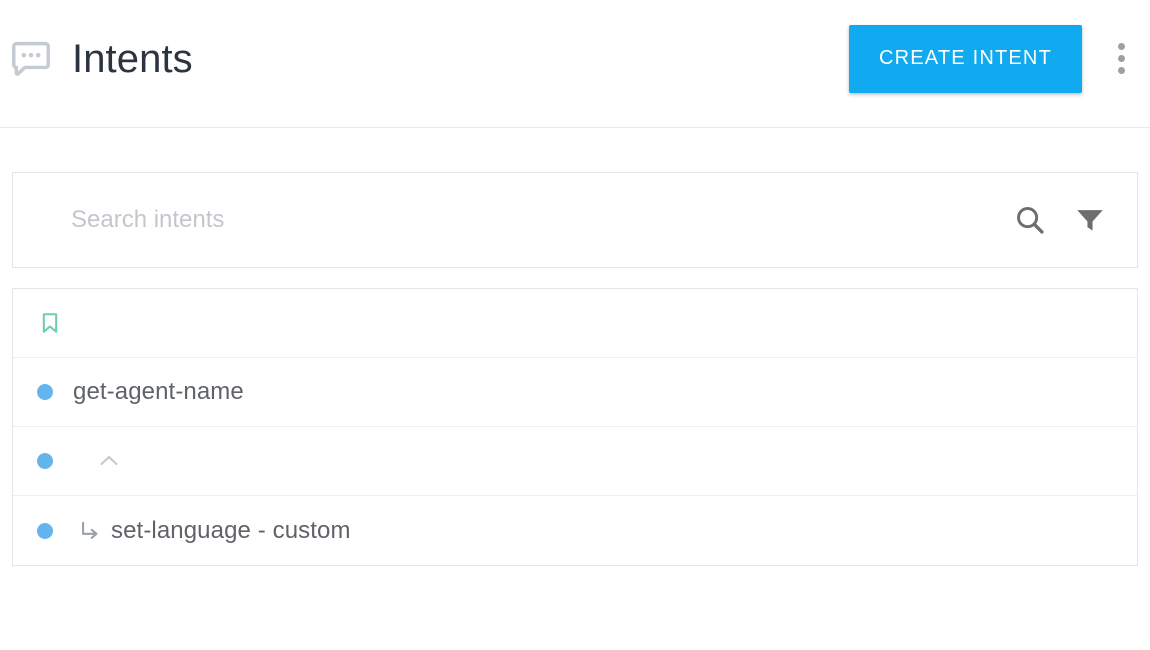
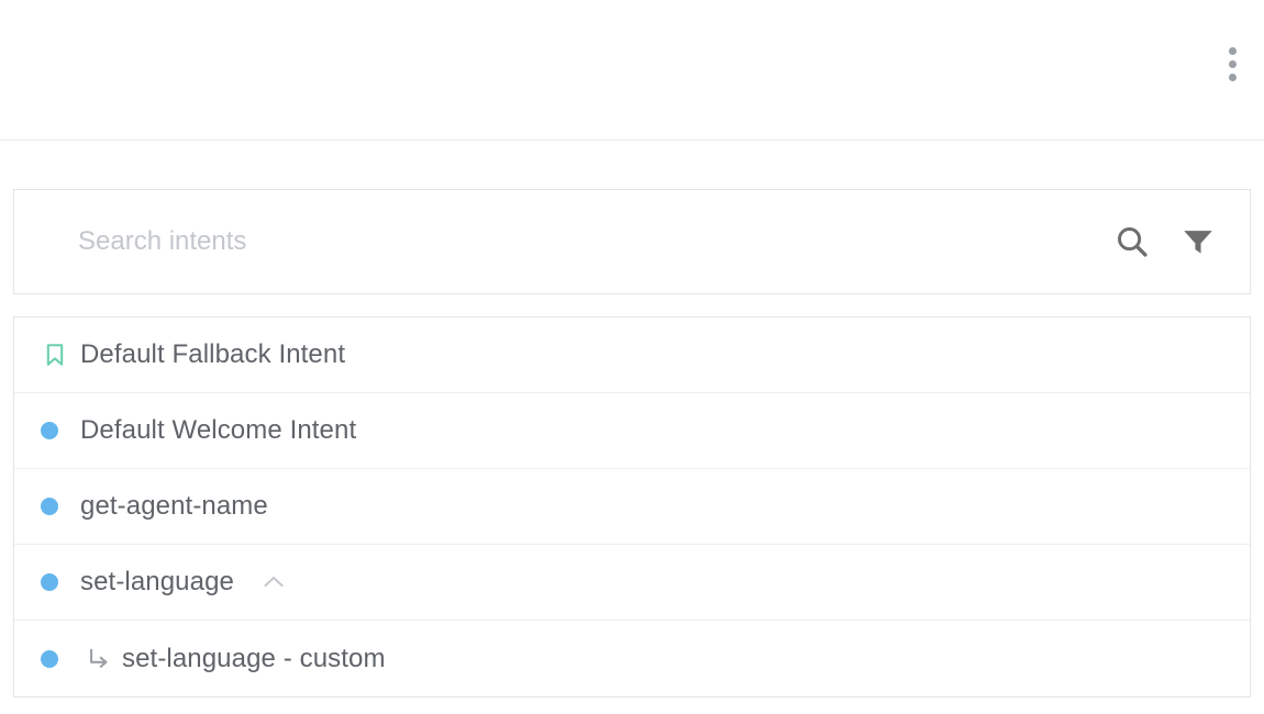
- Intents
- CREATE INTENT
  Search intents
+ Default Fallback Intent
+ Default Welcome Intent
  get-agent-name
+ set-language
  set-language - custom
